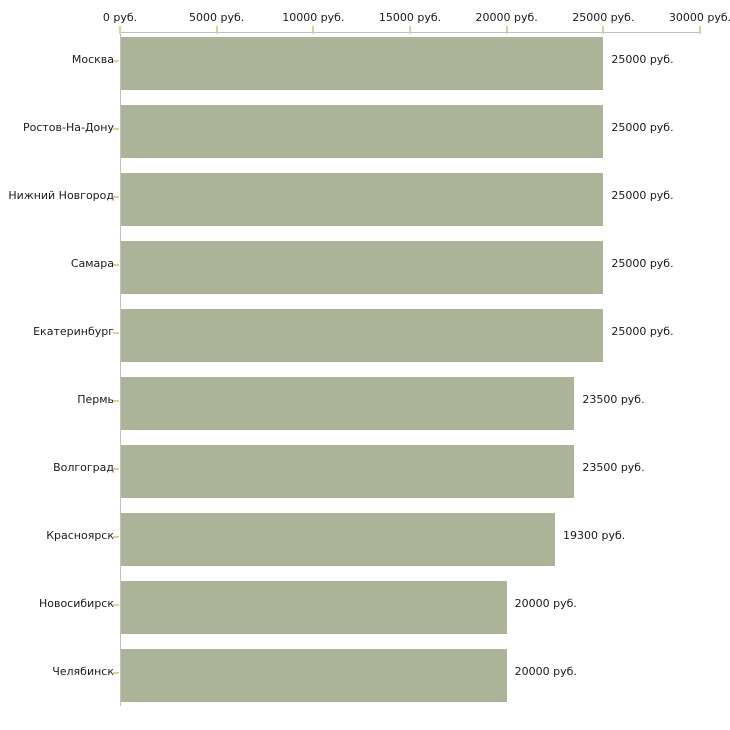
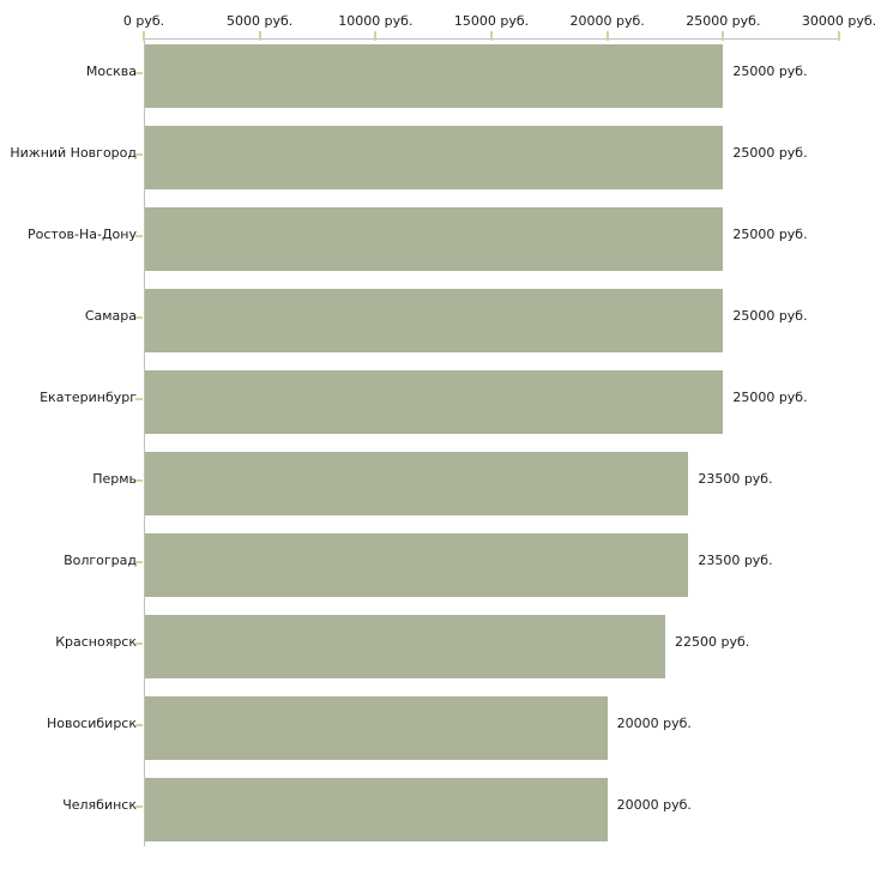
  0 руб.
  5000 руб.
  10000 руб.
  15000 руб.
  20000 руб.
  25000 руб.
  30000 руб.
  Москва
  25000 руб.
- Ростов-На-Дону
+ Нижний Новгород
  25000 руб.
- Нижний Новгород
+ Ростов-На-Дону
  25000 руб.
  Самара
  25000 руб.
  Екатеринбург
  25000 руб.
  Пермь
  23500 руб.
  Волгоград
  23500 руб.
  Красноярск
- 19300 руб.
+ 22500 руб.
  Новосибирск
  20000 руб.
  Челябинск
  20000 руб.
